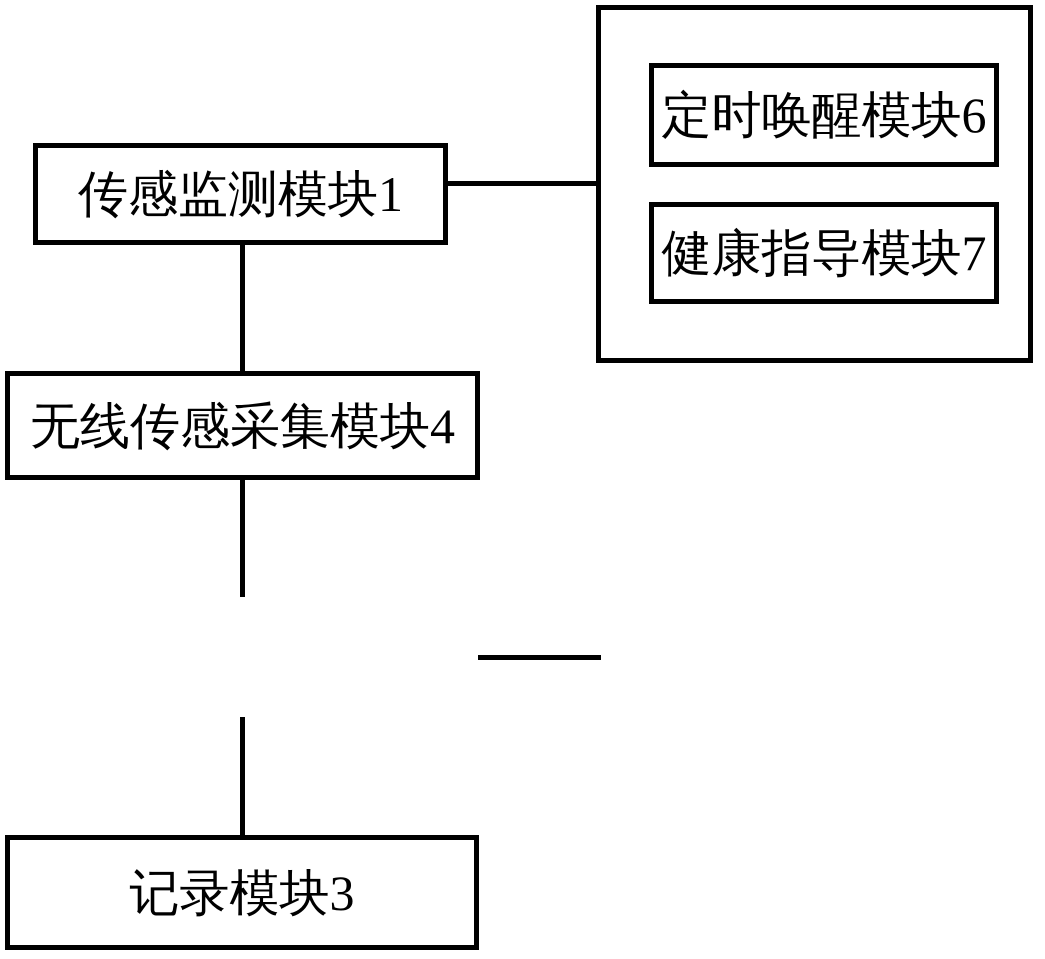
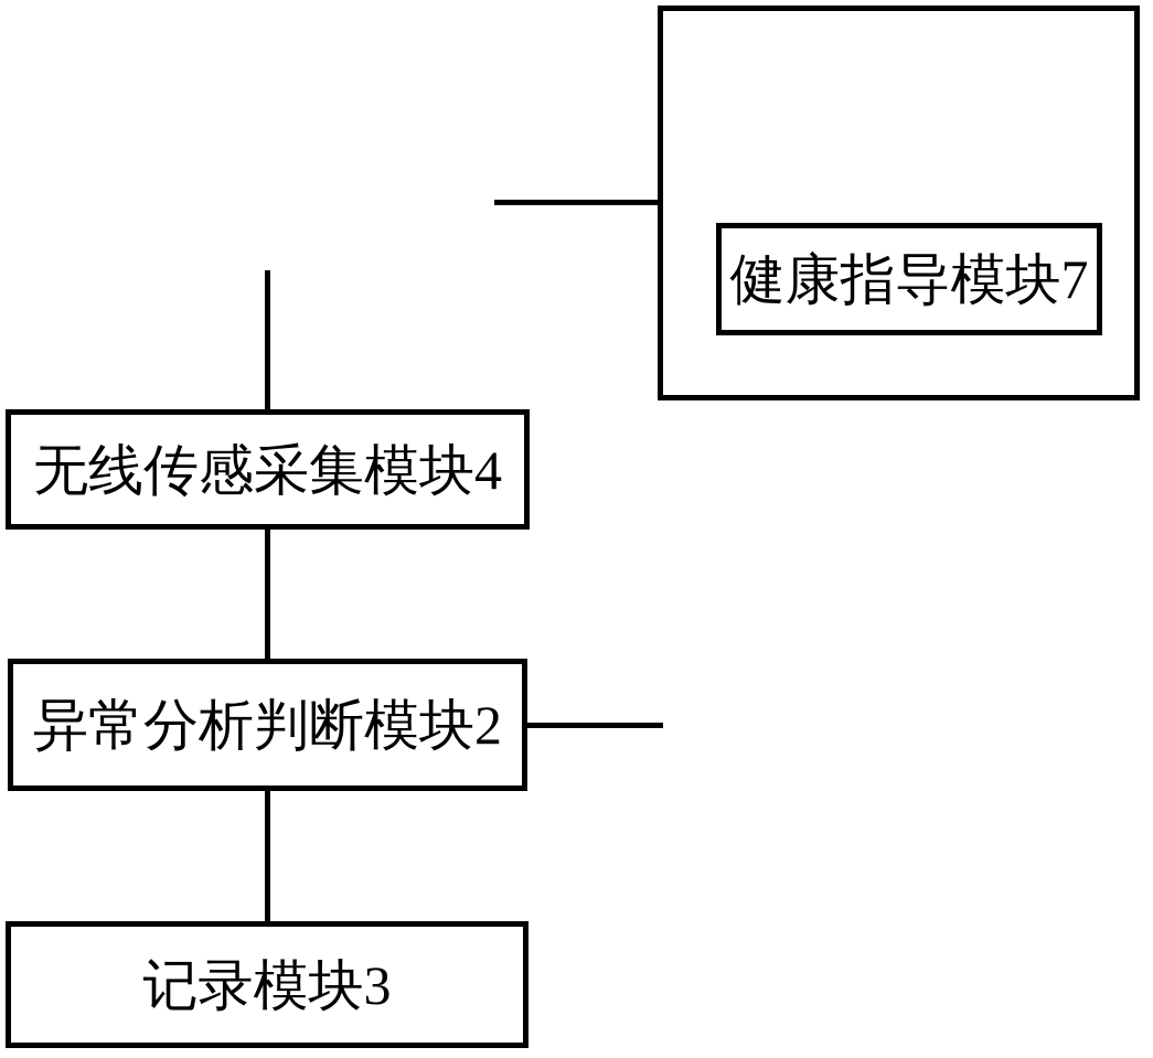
- 传感监测模块1
- 定时唤醒模块6
  健康指导模块7
  无线传感采集模块4
+ 异常分析判断模块2
  记录模块3
